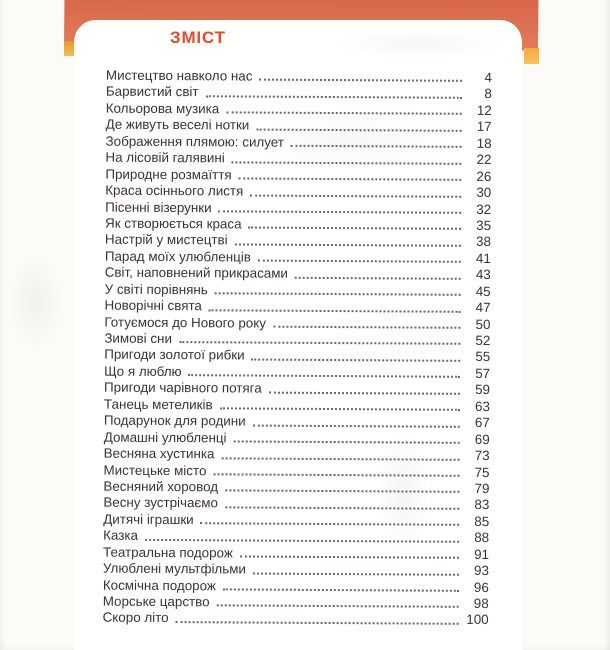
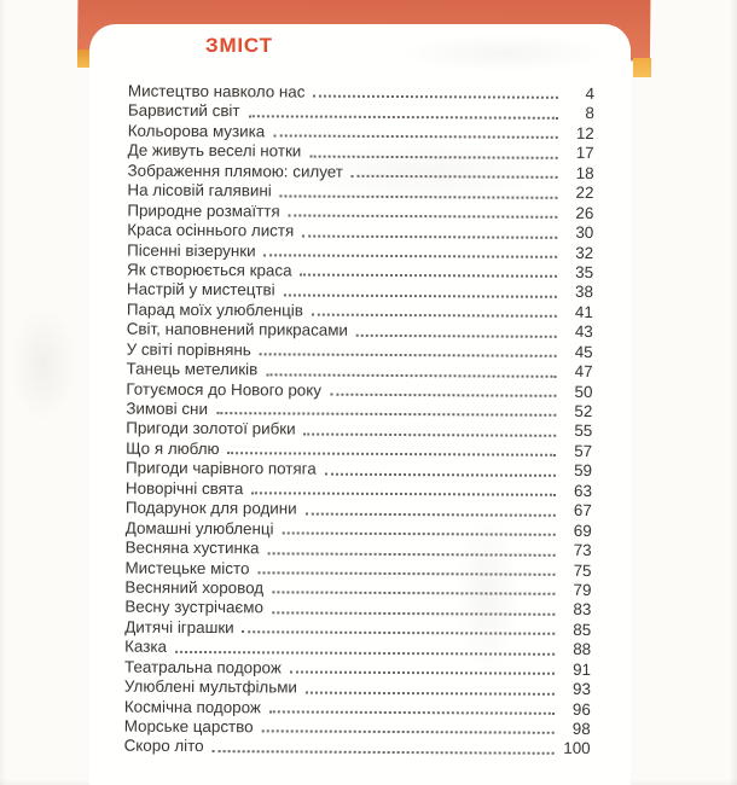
  ЗМІСТ
  Мистецтво навколо нас
  4
  Барвистий світ
  8
  Кольорова музика
  12
  Де живуть веселі нотк
  17
  Зображення плямою:
  18
  На лісовій галявині
  22
  Природне розмаїття
  26
  Краса осіннього листя
  30
  Пісенні візерунки
  32
  Як створюється краса
  35
  Настрій у мистецтві
  38
  Парад моїх улюбленців
  41
  Світ, наповнений прикрасами
  43
  У світі порівнянь
  45
- Новорічні свята
+ Танець метеликів
  47
  Готуємося до Нового року
  50
  Зимові сни
  52
  Пригоди золотої рибки
  55
  Що я люблю
  57
  Пригоди чарівного потяга
  59
- Танець метеликів
+ Новорічні свята
  63
  Подарунок для родини
  67
  Домашні улюбленці
  69
  Весняна хустинка
  73
  Мистецьке місто
  75
  Весняний хоровод
  79
  Весну зустрічаємо
  83
  Дитячі іграшки
  85
  Казка
  88
  Театральна подорож
  91
  Улюблені мультфільми
  93
  Космічна подорож
  96
  Морське царство
  98
  Скоро літо
  100
